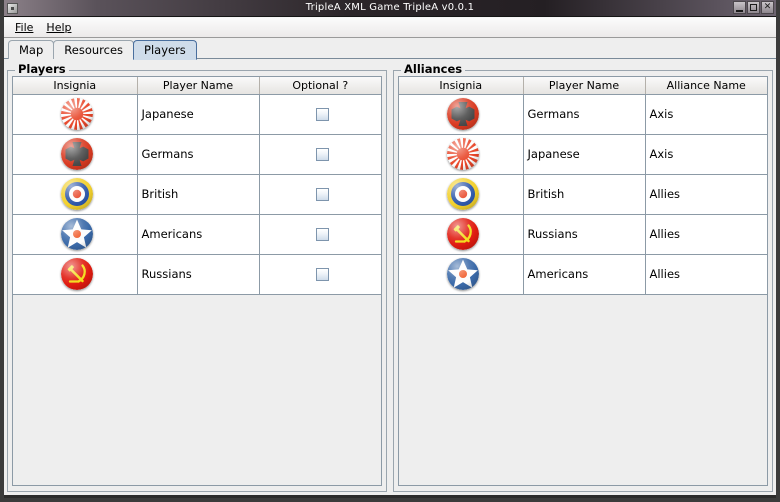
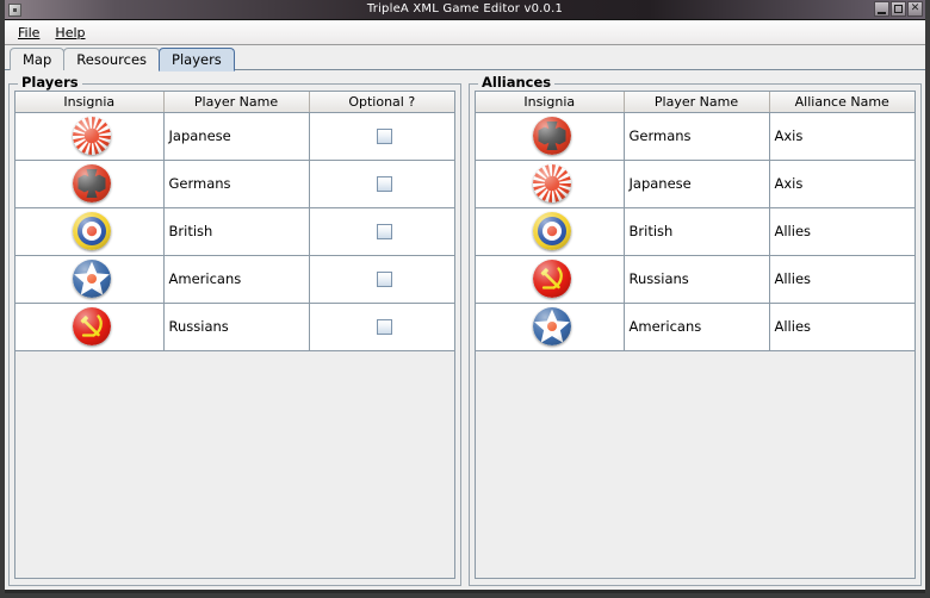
- TripleA XML Game TripleA v0.0.1
+ TripleA XML Game Editor v0.0.1
  ✕
  File
  Help
  Map
  Resources
  Players
  Players
  Insignia	Player Name	Optional ?
  	Japanese
  	Germans
  	British
  	Americans
  	Russians
  Alliances
  Insignia	Player Name	Alliance Name
  	Germans	Axis
  	Japanese	Axis
  	British	Allies
  	Russians	Allies
  	Americans	Allies
